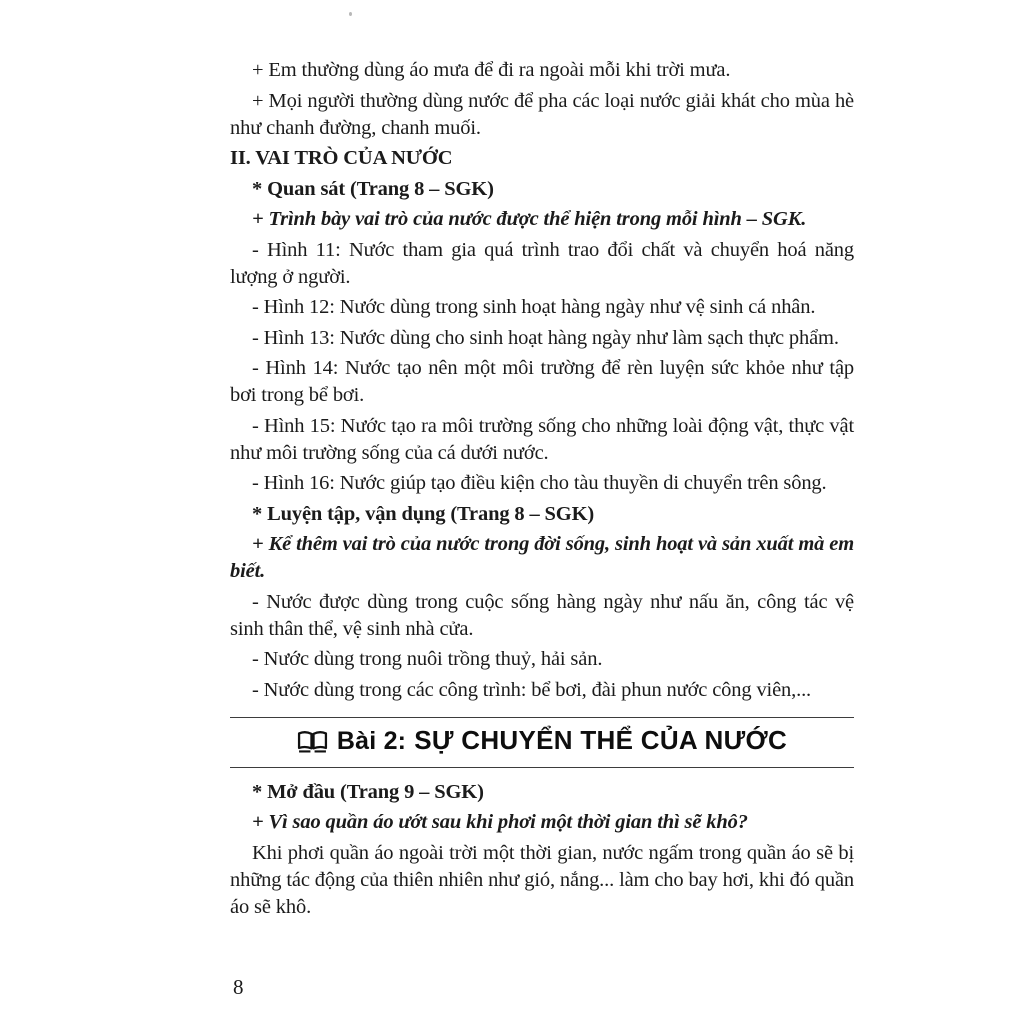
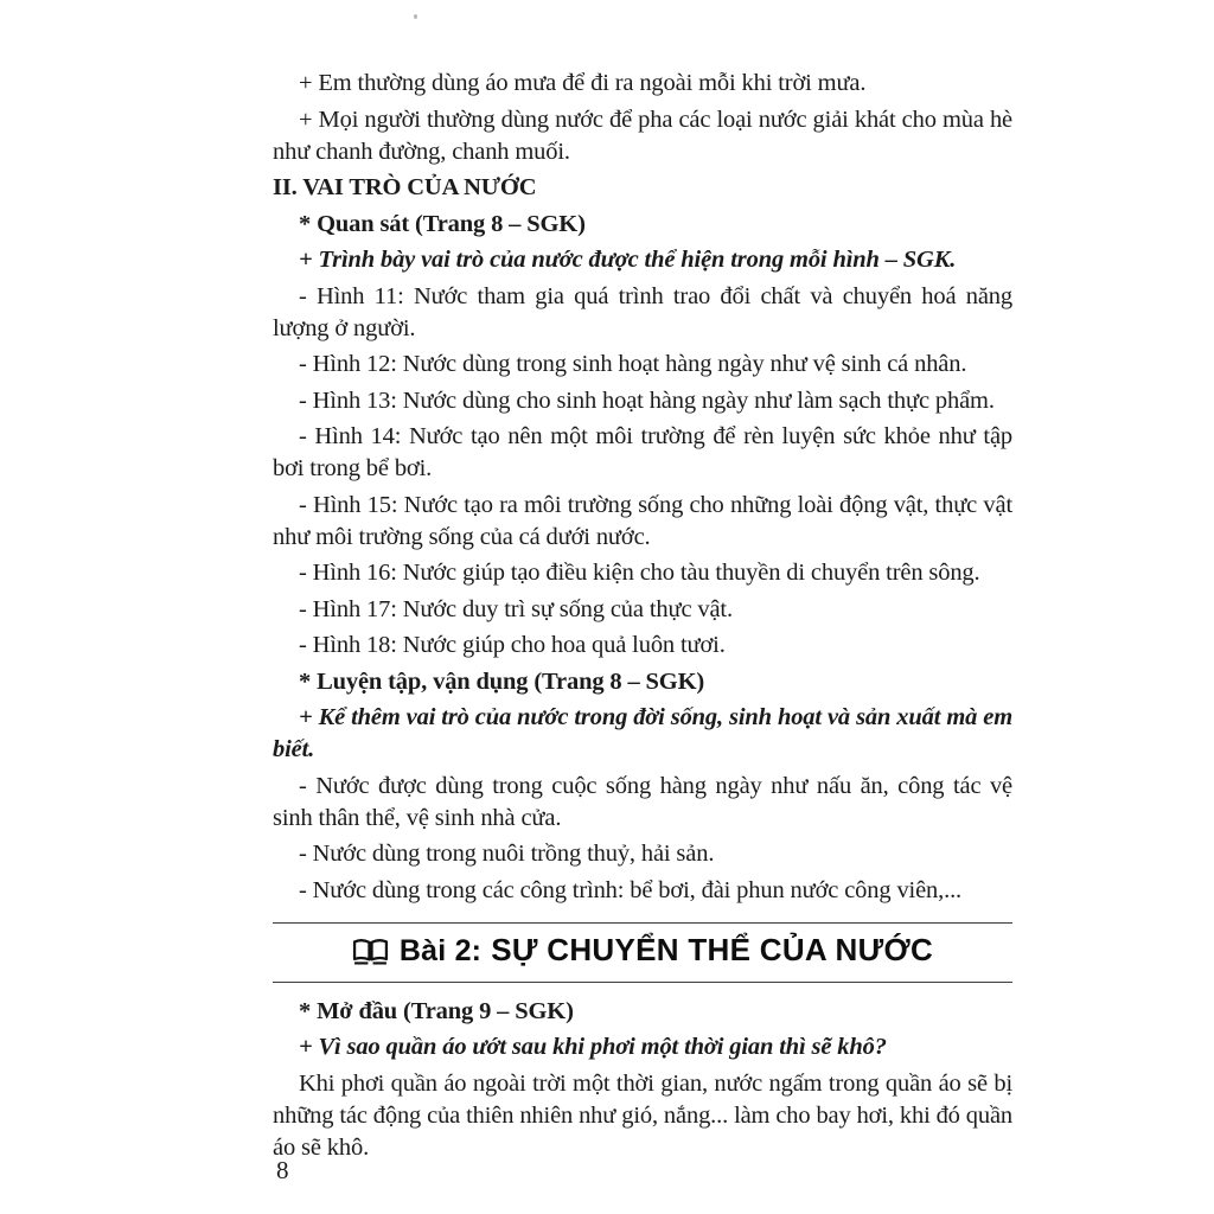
  + Em thường dùng áo mưa để đi ra ngoài mỗi khi trời mưa.
  + Mọi người thường dùng nước để pha các loại nước giải khát cho mùa hè như chanh đường, chanh muối.
  II. VAI TRÒ CỦA NƯỚC
  * Quan sát (Trang 8 – SGK)
  + Trình bày vai trò của nước được thể hiện trong mỗi hình – SGK.
  - Hình 11: Nước tham gia quá trình trao đổi chất và chuyển hoá năng lượng ở người.
  - Hình 12: Nước dùng trong sinh hoạt hàng ngày như vệ sinh cá nhân.
  - Hình 13: Nước dùng cho sinh hoạt hàng ngày như làm sạch thực phẩm.
  - Hình 14: Nước tạo nên một môi trường để rèn luyện sức khỏe như tập bơi trong bể bơi.
  - Hình 15: Nước tạo ra môi trường sống cho những loài động vật, thực vật như môi trường sống của cá dưới nước.
  - Hình 16: Nước giúp tạo điều kiện cho tàu thuyền di chuyển trên sông.
+ - Hình 17: Nước duy trì sự sống của thực vật.
+ - Hình 18: Nước giúp cho hoa quả luôn tươi.
  * Luyện tập, vận dụng (Trang 8 – SGK)
  + Kể thêm vai trò của nước trong đời sống, sinh hoạt và sản xuất mà em biết.
  - Nước được dùng trong cuộc sống hàng ngày như nấu ăn, công tác vệ sinh thân thể, vệ sinh nhà cửa.
  - Nước dùng trong nuôi trồng thuỷ, hải sản.
  - Nước dùng trong các công trình: bể bơi, đài phun nước công viên,...
  Bài 2: SỰ CHUYỂN THỂ CỦA NƯỚC
  * Mở đầu (Trang 9 – SGK)
  + Vì sao quần áo ướt sau khi phơi một thời gian thì sẽ khô?
  Khi phơi quần áo ngoài trời một thời gian, nước ngấm trong quần áo sẽ bị những tác động của thiên nhiên như gió, nắng... làm cho bay hơi, khi đó quần áo sẽ khô.
  8
